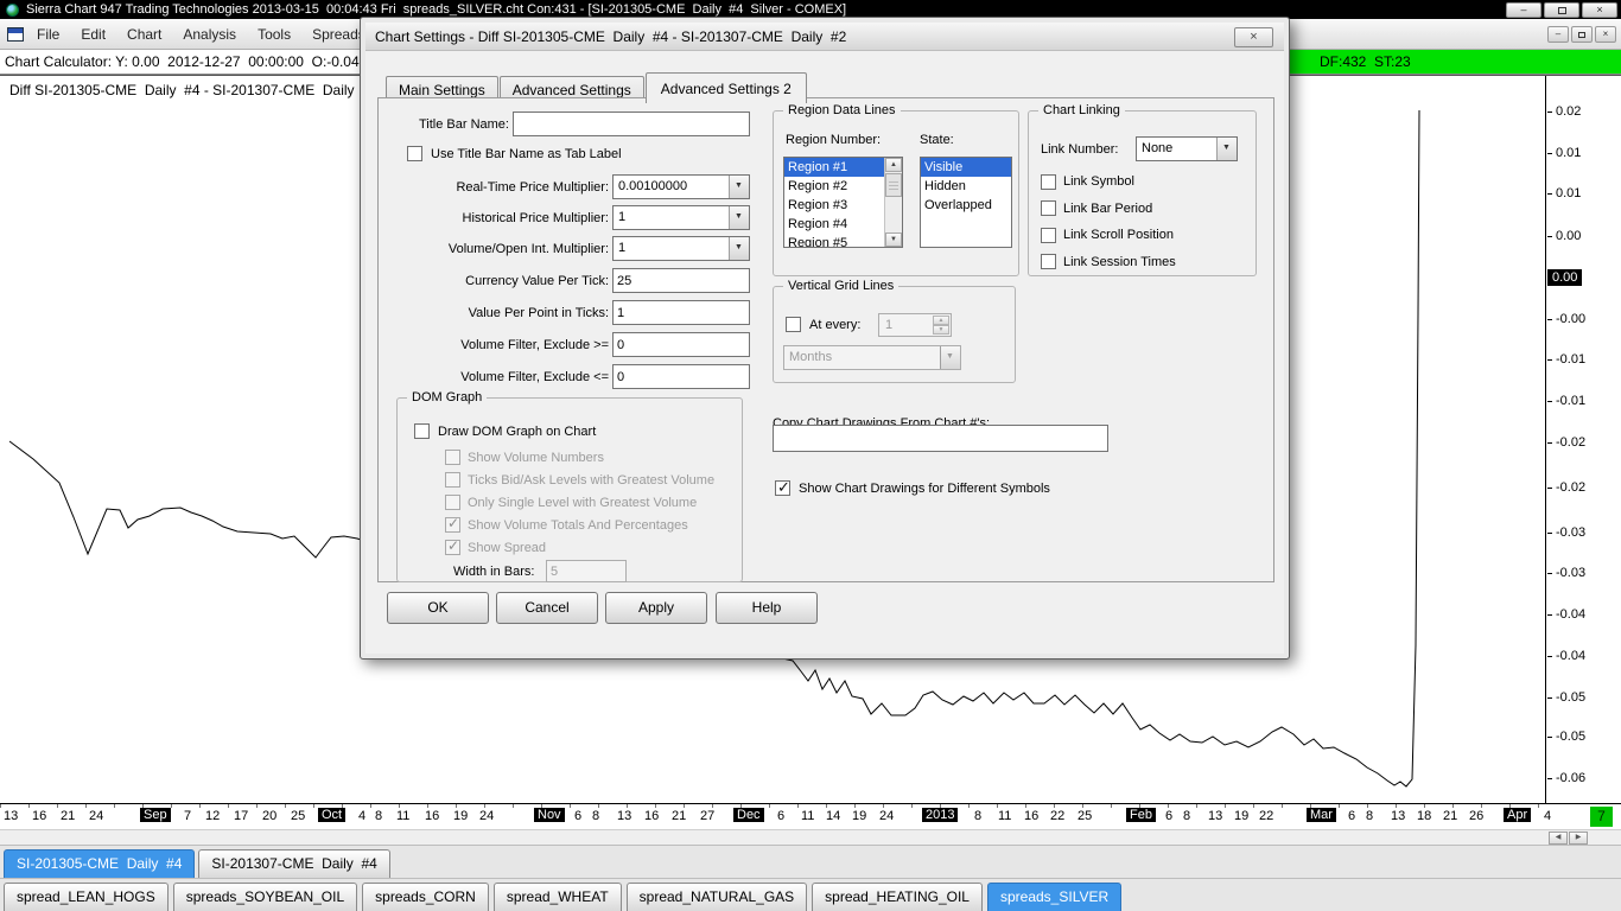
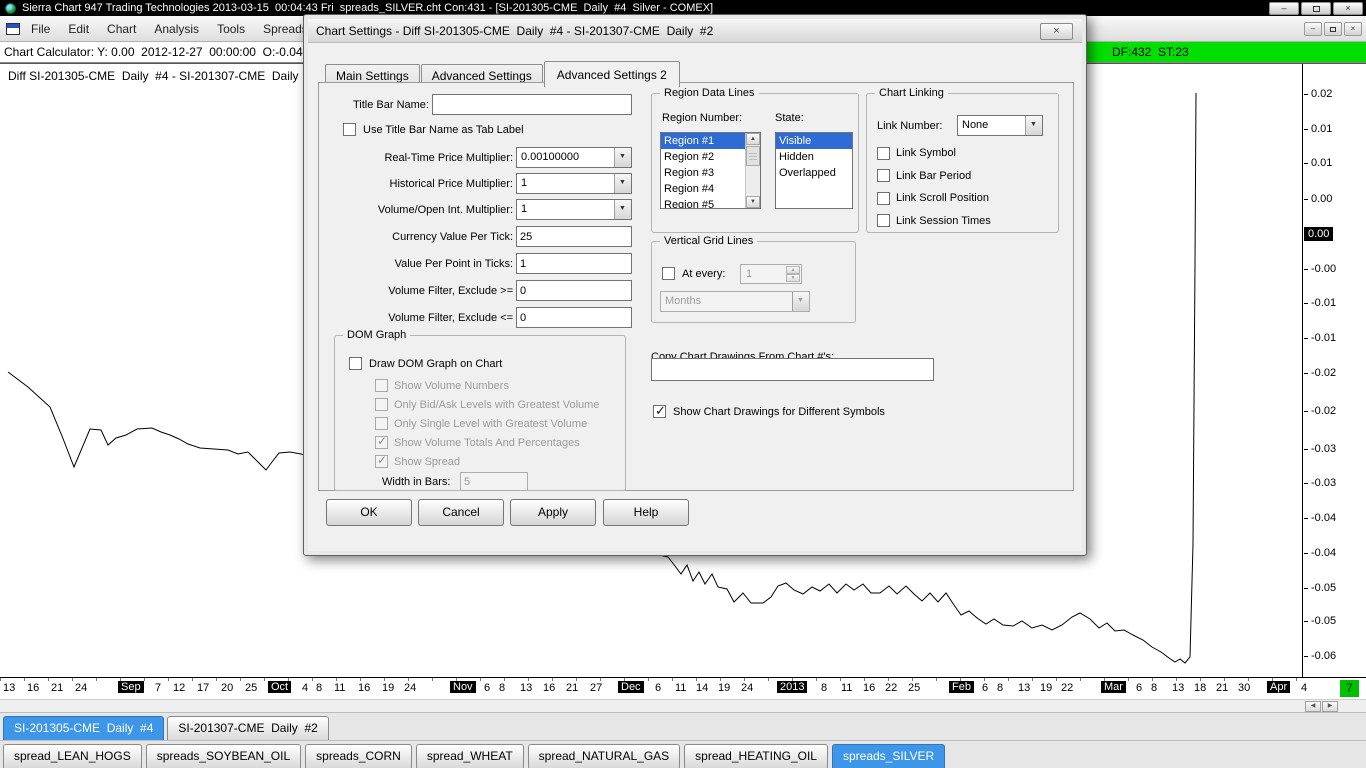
  Sierra Chart 947 Trading Technologies 2013-03-15 00:04:43 Fri spreads_SILVER.cht Con:431 - [SI-201305-CME Daily #4 Silver - COMEX]
  –
  ×
  File
  Edit
  Chart
  Analysis
  Tools
  –
  ×
  Chart Calculator: Y: 0.00 2012-12-27 00:00:00 O:-0.04
  DF:432 ST:23
  Diff SI-201305-CME Daily #4 - SI-201307-CME Daily
  0.02
  0.01
  0.01
  0.00
  0.00
  -0.00
  -0.01
  -0.01
  -0.02
  -0.02
  -0.03
  -0.03
  -0.04
  -0.04
  -0.05
  -0.05
  -0.06
  13
  16
  21
  24
  Sep
  7
  12
  17
  20
  25
  Oct
  4
  8
  11
  16
  19
  24
  Nov
  6
  8
  13
  16
  21
  27
  Dec
  6
  11
  14
  19
  24
  2013
  8
  11
  16
  22
  25
  Feb
  6
  8
  13
  19
  22
  Mar
  6
  8
  13
  18
  21
- 26
+ 30
  Apr
  4
  7
  SI-201305-CME Daily #4
- SI-201307-CME Daily #4
+ SI-201307-CME Daily #2
  spread_LEAN_HOGS
  spreads_SOYBEAN_OIL
  spreads_CORN
  spread_WHEAT
  spread_NATURAL_GAS
  spread_HEATING_OIL
  spreads_SILVER
  Chart Settings - Diff SI-201305-CME Daily #4 - SI-201307-CME Daily #2
  ×
  Main Settings
  Advanced Settings
  Advanced Settings 2
  Title Bar Name:
  Use Title Bar Name as Tab Label
  Real-Time Price Multiplier:
  0.00100000
  Historical Price Multiplier:
  1
  Volume/Open Int. Multiplier:
  1
  Currency Value Per Tick:
  25
  Value Per Point in Ticks:
  1
  Volume Filter, Exclude >=
  0
  Volume Filter, Exclude <=
  0
  DOM Graph
  Draw DOM Graph on Chart
  Show Volume Numbers
- Ticks Bid/Ask Levels with Greatest Volume
+ Only Bid/Ask Levels with Greatest Volume
  Only Single Level with Greatest Volume
  Show Volume Totals And Percentages
  Show Spread
  Width in Bars:
  5
  Region Data Lines
  Region Number:
  State:
  Region #1
  Region #2
  Region #3
  Region #4
  Region #5
  Visible
  Hidden
  Overlapped
  Chart Linking
  Link Number:
  None
  Link Symbol
  Link Bar Period
  Link Scroll Position
  Link Session Times
  Vertical Grid Lines
  At every:
  1
  Months
  Copy Chart Drawings From Chart #'s:
  Show Chart Drawings for Different Symbols
  OK
  Cancel
  Apply
  Help
